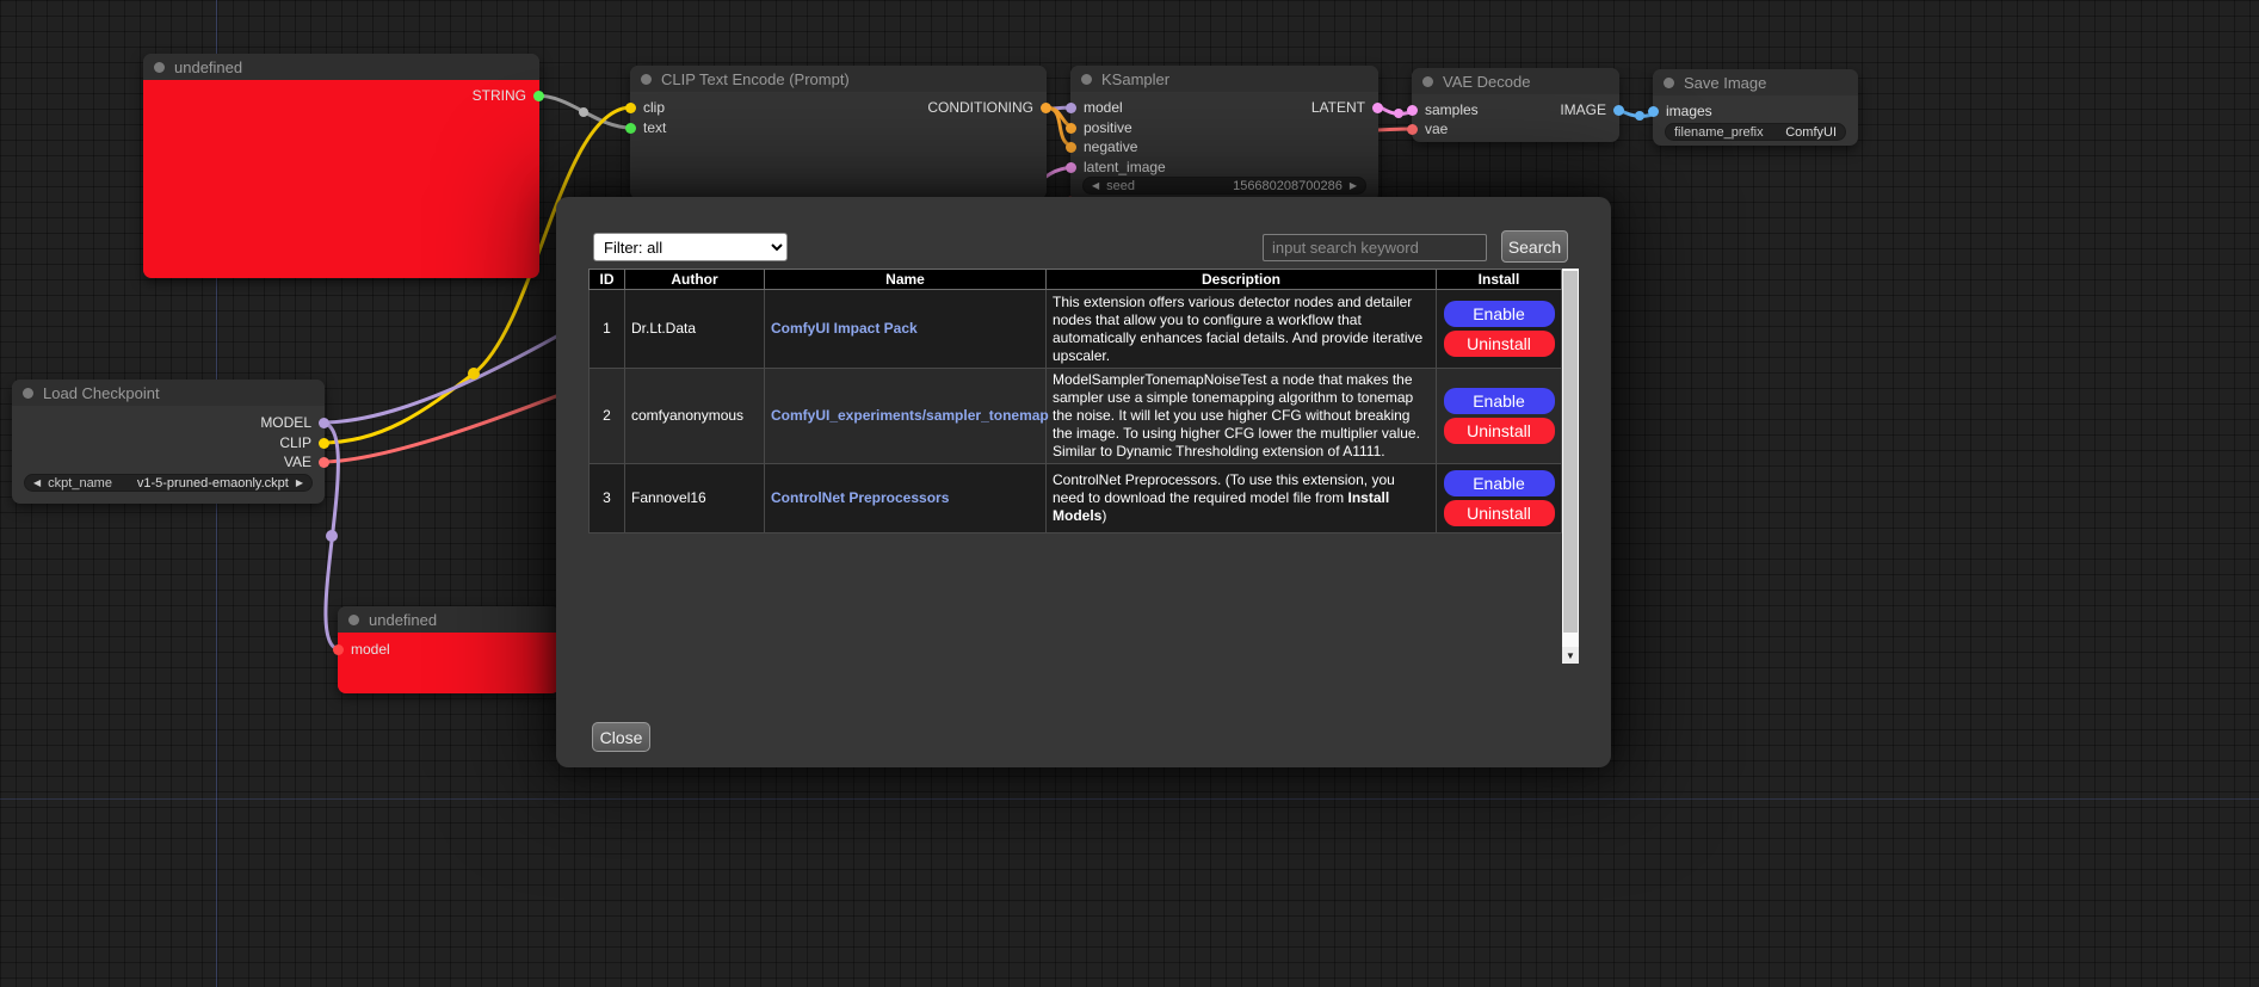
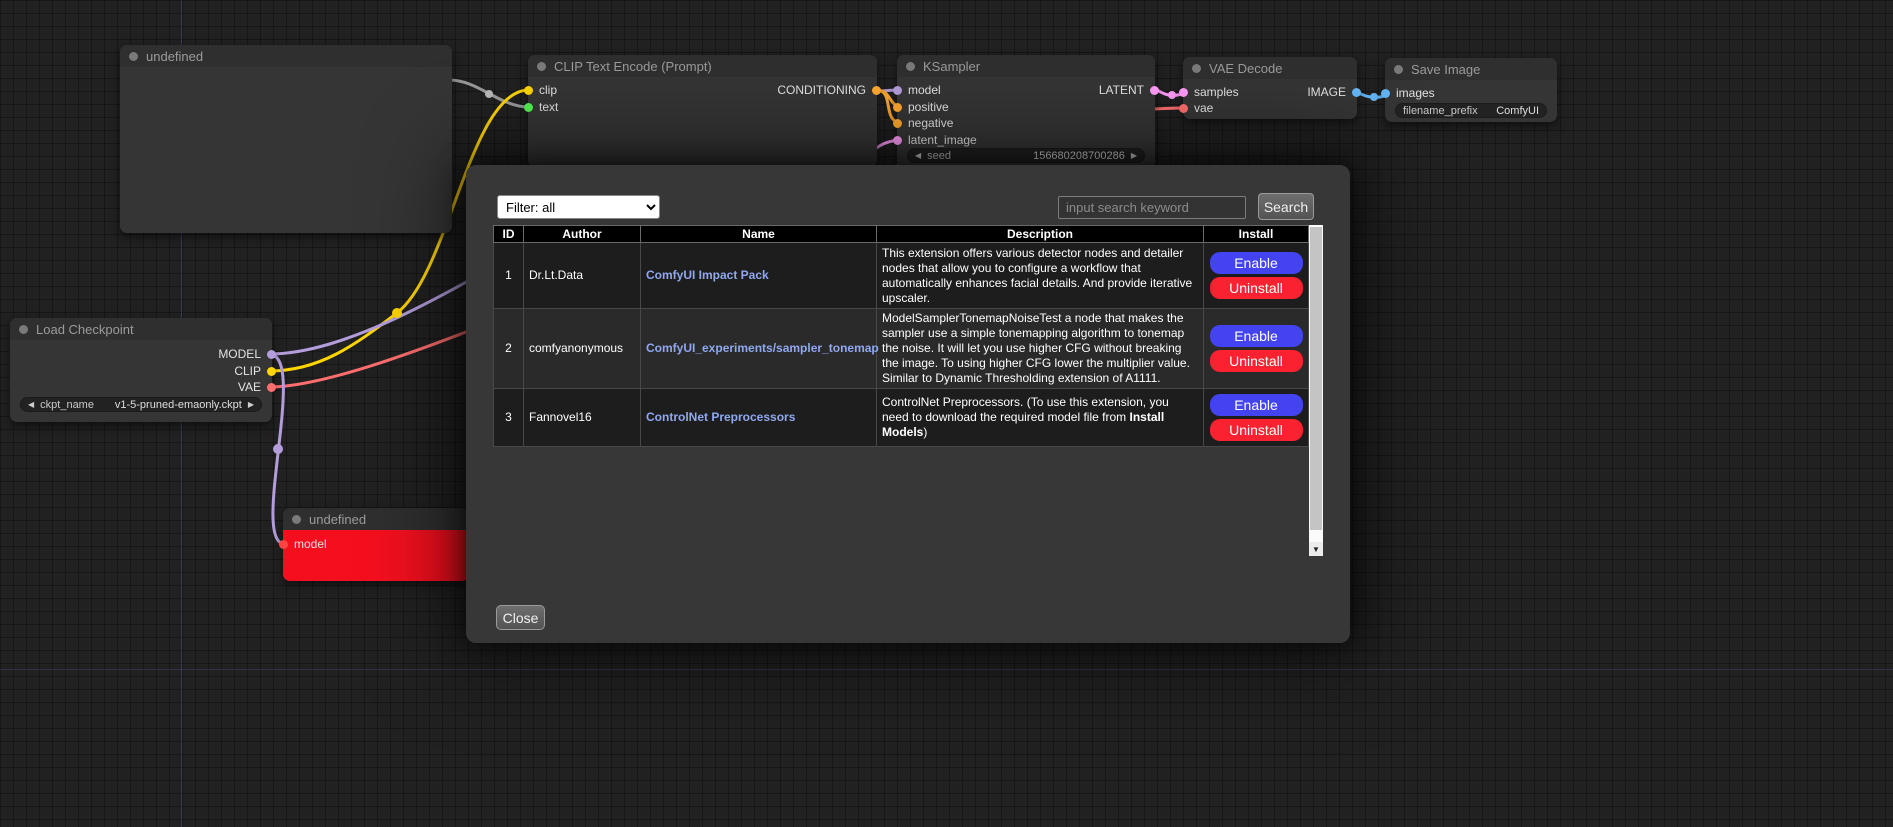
  undefined
- STRING
  CLIP Text Encode (Prompt)
  clip
  text
  CONDITIONING
  KSampler
  model
  positive
  negative
  latent_image
  LATENT
  ◀
  seed
  156680208700286
  ▶
  VAE Decode
  samples
  vae
  IMAGE
  Save Image
  images
  filename_prefix
  ComfyUI
  Load Checkpoint
  MODEL
  CLIP
  VAE
  ◀
  ckpt_name
  v1-5-pruned-emaonly.ckpt
  ▶
  undefined
  model
  Filter: all
  input search keyword
  Search
  ID	Author	Name	Description	Install
  1	Dr.Lt.Data	ComfyUI Impact Pack	This extension offers various detector nodes and detailer nodes that allow you to configure a workflow that automatically enhances facial details. And provide iterative upscaler.	Enable Uninstall
  2	comfyanonymous	ComfyUI_experiments/sampler_tonemap	ModelSamplerTonemapNoiseTest a node that makes the sampler use a simple tonemapping algorithm to tonemap the noise. It will let you use higher CFG without breaking the image. To using higher CFG lower the multiplier value. Similar to Dynamic Thresholding extension of A1111.	Enable Uninstall
  3	Fannovel16	ControlNet Preprocessors	ControlNet Preprocessors. (To use this extension, you need to download the required model file from Install Models)	Enable Uninstall
  ▼
  Close
